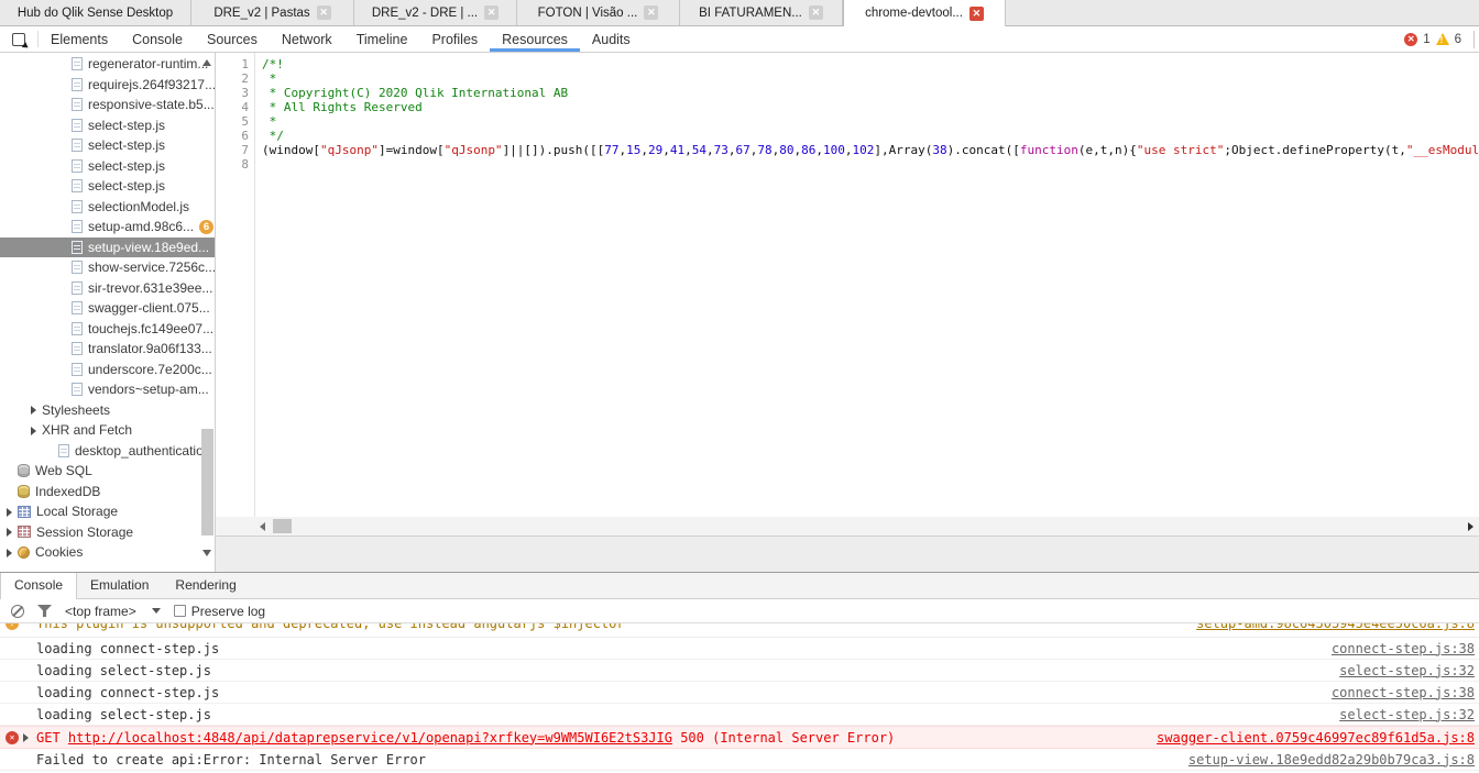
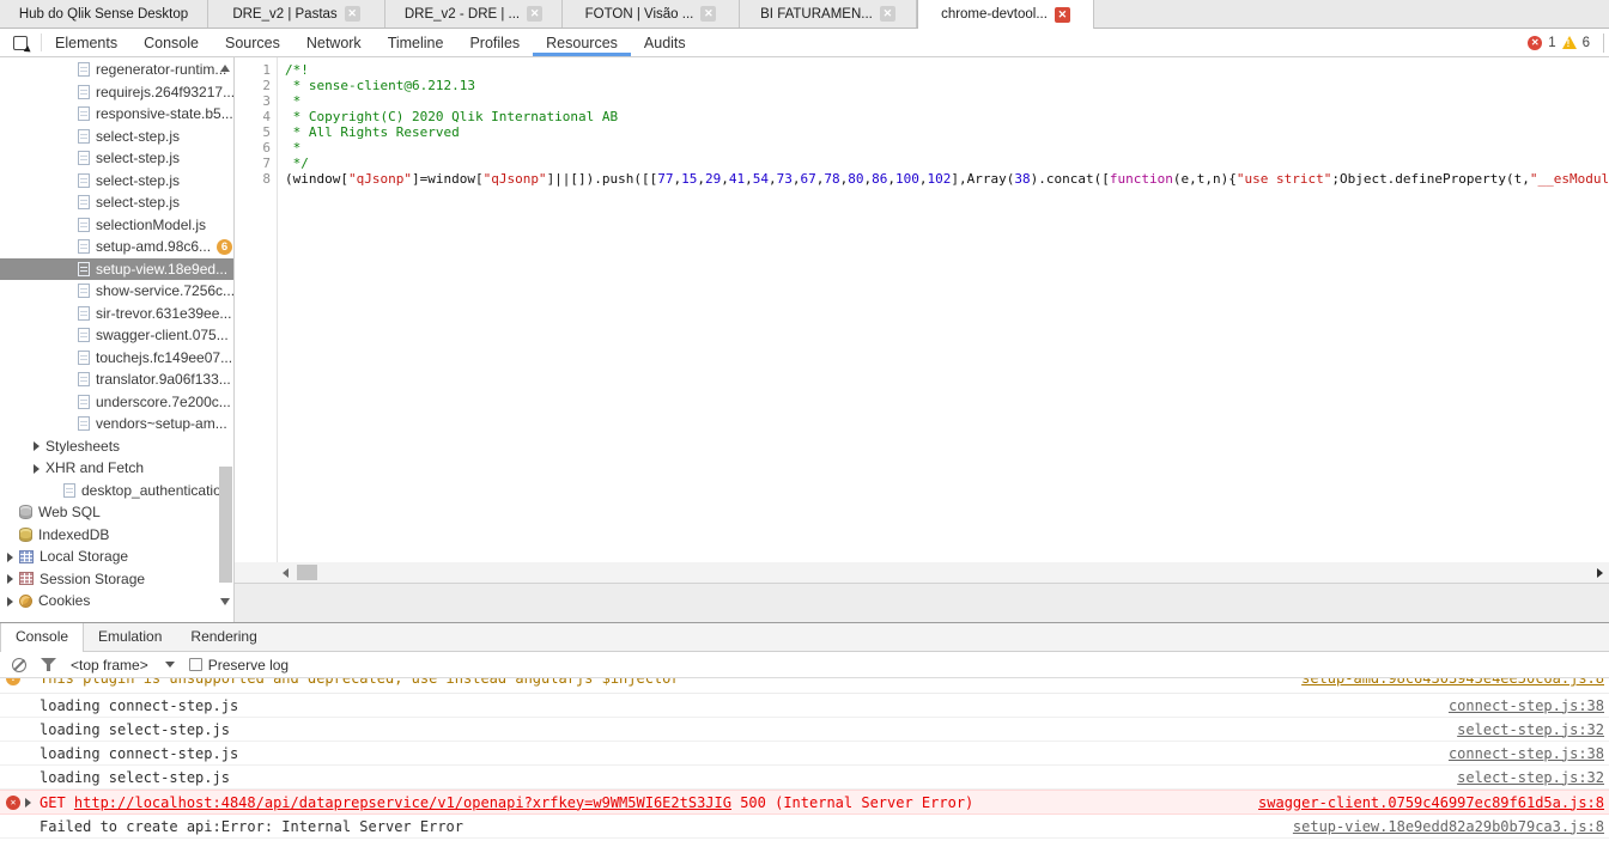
  Hub do Qlik Sense Desktop
  DRE_v2 | Pastas
  ✕
  DRE_v2 - DRE | ...
  ✕
  FOTON | Visão ...
  ✕
  BI FATURAMEN...
  ✕
  chrome-devtool...
  ✕
  Elements
  Console
  Sources
  Network
  Timeline
  Profiles
  Resources
  Audits
  ✕
  1
  6
  regenerator-runtim...
  requirejs.264f93217...
  responsive-state.b5...
  select-step.js
  select-step.js
  select-step.js
  select-step.js
  selectionModel.js
  setup-amd.98c6...
  6
  setup-view.18e9ed...
  show-service.7256c...
  sir-trevor.631e39ee...
  swagger-client.075...
  touchejs.fc149ee07...
  translator.9a06f133...
  underscore.7e200c...
  vendors~setup-am...
  Stylesheets
  XHR and Fetch
  desktop_authenticatio
  Web SQL
  IndexedDB
  Local Storage
  Session Storage
  Cookies
  1
  2
  3
  4
  5
  6
  7
  8
  /*!
+ * sense-client@6.212.13
  *
  * Copyright(C) 2020 Qlik International AB
  * All Rights Reserved
  *
  */
  (window["qJsonp"]=window["qJsonp"]||[]).push([[77,15,29,41,54,73,67,78,80,86,100,102],Array(38).concat([function(e,t,n){"use strict";Object.defineProperty(t,"__esModul
  Console
  Emulation
  Rendering
  <top frame>
  Preserve log
  !
  This plugin is unsupported and deprecated, use instead angularjs $injector
  setup-amd.98c64303945e4ee50c6a.js:8
  loading connect-step.js
  connect-step.js:38
  loading select-step.js
  select-step.js:32
  loading connect-step.js
  connect-step.js:38
  loading select-step.js
  select-step.js:32
  ✕
  GET http://localhost:4848/api/dataprepservice/v1/openapi?xrfkey=w9WM5WI6E2tS3JIG 500 (Internal Server Error)
  swagger-client.0759c46997ec89f61d5a.js:8
  Failed to create api:Error: Internal Server Error
  setup-view.18e9edd82a29b0b79ca3.js:8
